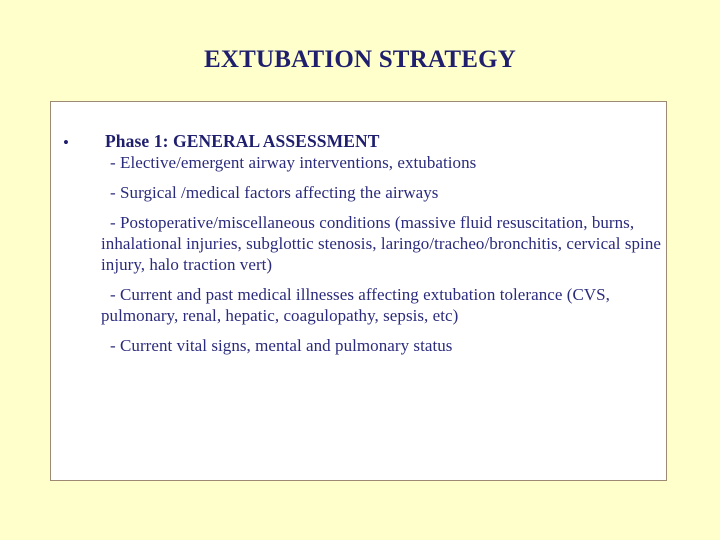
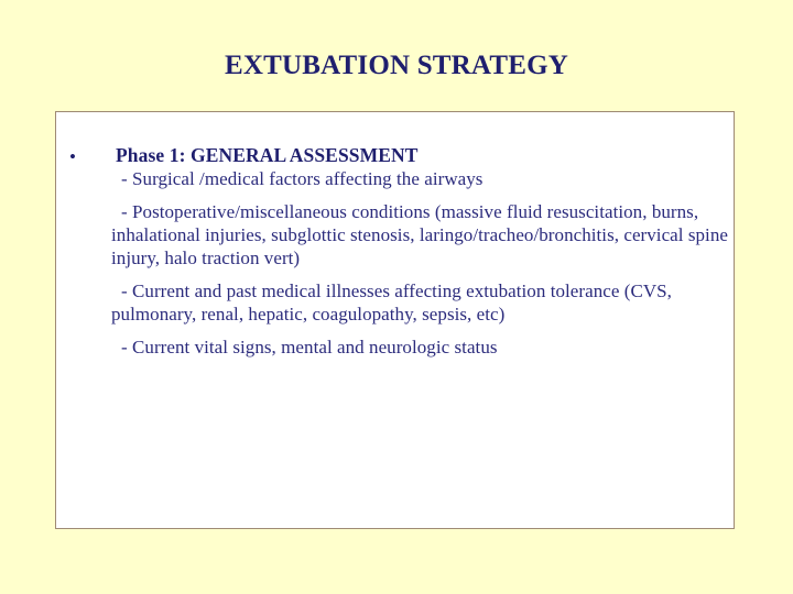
  EXTUBATION STRATEGY
  •
  Phase 1: GENERAL ASSESSMENT
- - Elective/emergent airway interventions, extubations
  - Surgical /medical factors affecting the airways
  - Postoperative/miscellaneous conditions (massive fluid resuscitation, burns, inhalational injuries, subglottic stenosis, laringo/tracheo/bronchitis, cervical spine injury, halo traction vert)
  - Current and past medical illnesses affecting extubation tolerance (CVS, pulmonary, renal, hepatic, coagulopathy, sepsis, etc)
- - Current vital signs, mental and pulmonary status
+ - Current vital signs, mental and neurologic status
